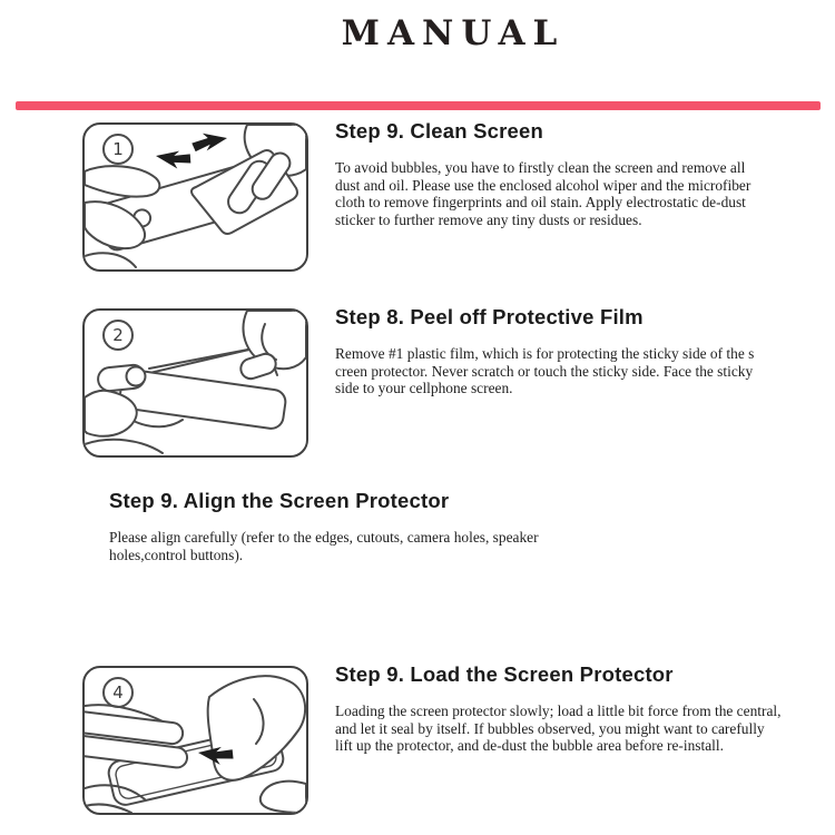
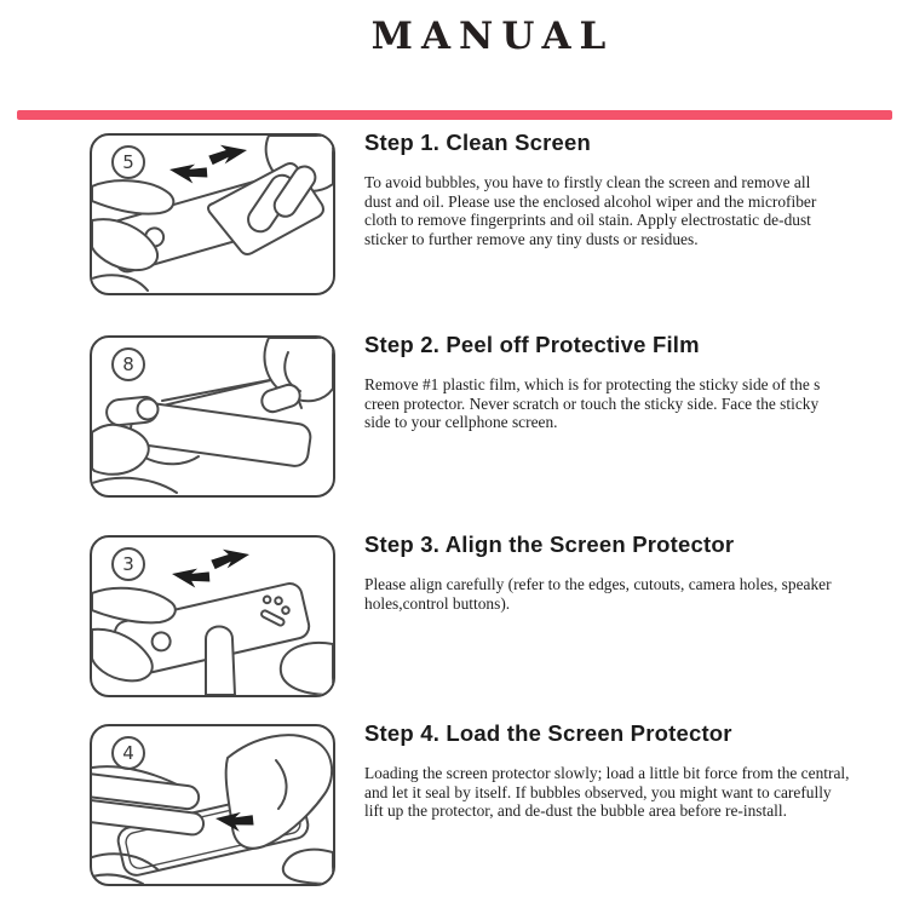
  MANUAL
- 1
+ 5
- Step 9. Clean Screen
+ Step 1. Clean Screen
  To avoid bubbles, you have to firstly clean the screen and remove all
  dust and oil. Please use the enclosed alcohol wiper and the microfiber
  cloth to remove fingerprints and oil stain. Apply electrostatic de-dust
  sticker to further remove any tiny dusts or residues.
- 2
+ 8
- Step 8. Peel off Protective Film
+ Step 2. Peel off Protective Film
  Remove #1 plastic film, which is for protecting the sticky side of the s
  creen protector. Never scratch or touch the sticky side. Face the sticky
  side to your cellphone screen.
+ 3
- Step 9. Align the Screen Protector
+ Step 3. Align the Screen Protector
  Please align carefully (refer to the edges, cutouts, camera holes, speaker
  holes,control buttons).
  4
- Step 9. Load the Screen Protector
+ Step 4. Load the Screen Protector
  Loading the screen protector slowly; load a little bit force from the central,
  and let it seal by itself. If bubbles observed, you might want to carefully
  lift up the protector, and de-dust the bubble area before re-install.
